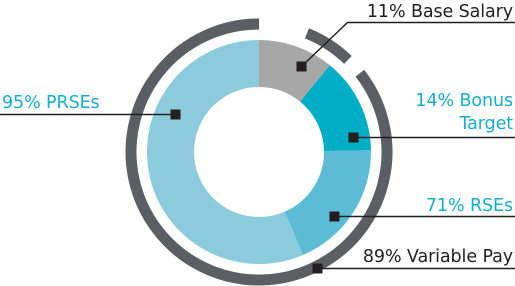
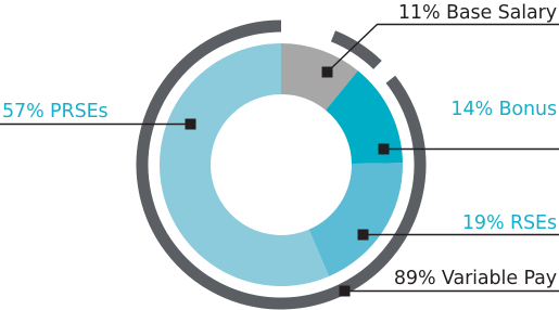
  11% Base Salary
  14% Bonus
- Target
- 71% RSEs
+ 19% RSEs
  89% Variable Pay
- 95% PRSEs
+ 57% PRSEs
